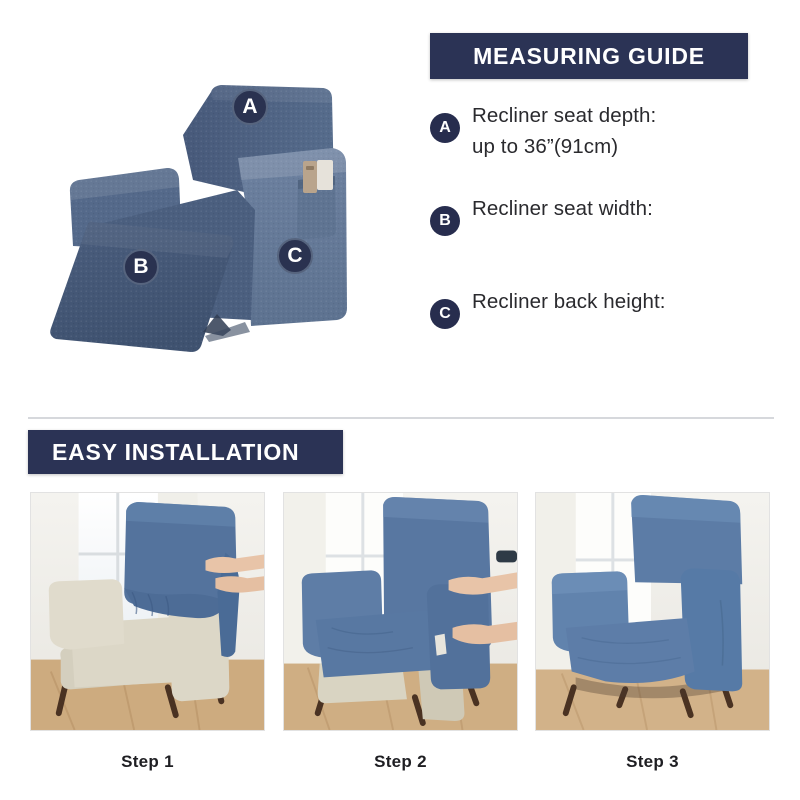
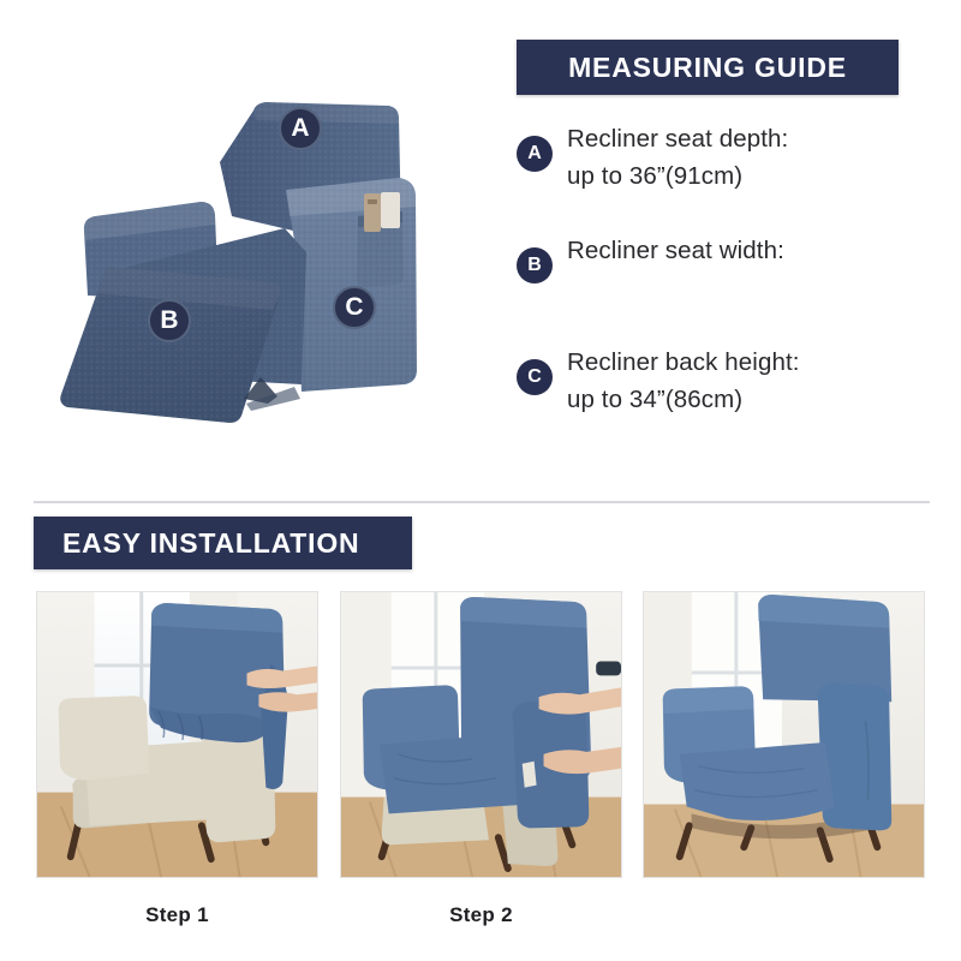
  A
  B
  C
  MEASURING GUIDE
  A
  Recliner seat depth:
  up to 36”(91cm)
  B
  Recliner seat width:
  C
  Recliner back height:
+ up to 34”(86cm)
  EASY INSTALLATION
  Step 1
  Step 2
- Step 3
